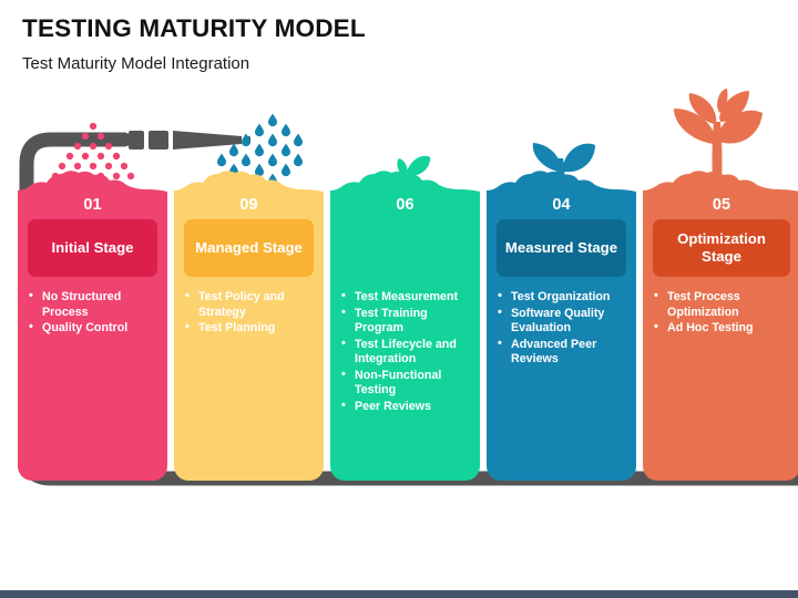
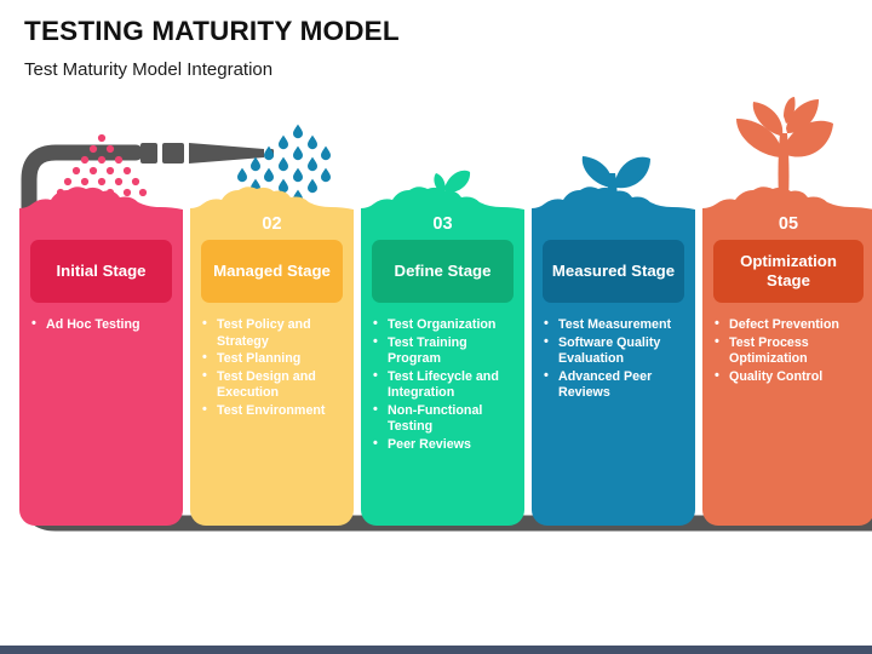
  TESTING MATURITY MODEL
  Test Maturity Model Integration
- 01
  Initial Stage
- No Structured Process
- Quality Control
+ Ad Hoc Testing
- 09
+ 02
  Managed Stage
  Test Policy and Strategy
  Test Planning
+ Test Design and Execution
+ Test Environment
- 06
+ 03
+ Define Stage
- Test Measurement
+ Test Organization
  Test Training Program
  Test Lifecycle and Integration
  Non-Functional Testing
  Peer Reviews
- 04
  Measured Stage
- Test Organization
+ Test Measurement
  Software Quality Evaluation
  Advanced Peer Reviews
  05
  Optimization Stage
+ Defect Prevention
  Test Process Optimization
- Ad Hoc Testing
+ Quality Control
